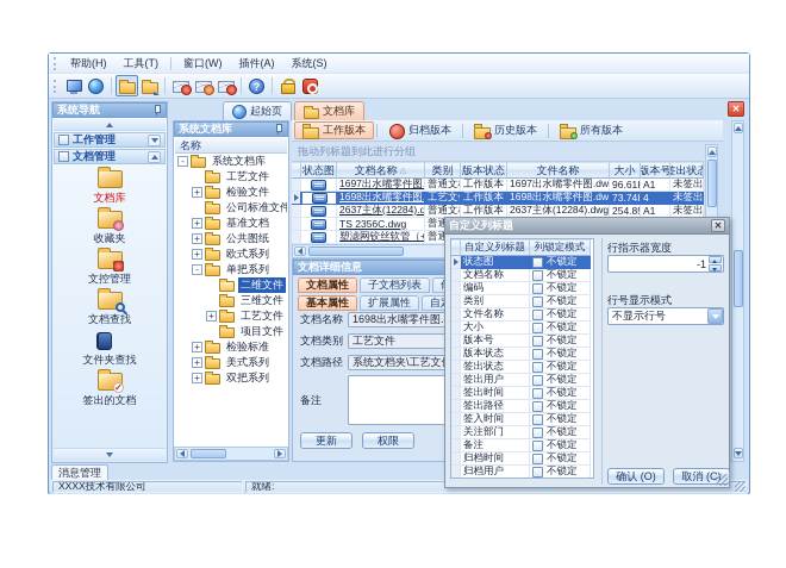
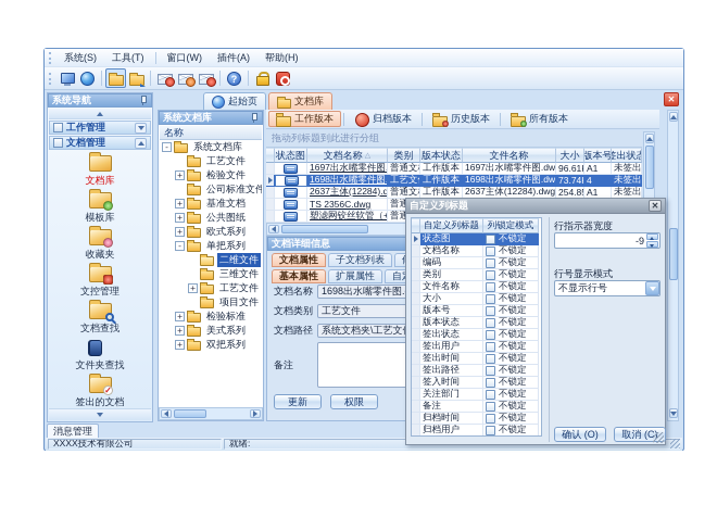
- 帮助(H)
+ 系统(S)
  工具(T)
  窗口(W)
  插件(A)
- 系统(S)
+ 帮助(H)
  起始页
  文档库
  ✕
  系统导航
  工作管理
  文档管理
  文档库
+ 模板库
  收藏夹
  文控管理
  文档查找
  文件夹查找
  ✓
  签出的文档
  系统文档库
  名称
  -
  系统文档库
  工艺文件
  +
  检验文件
  公司标准文件
  +
  基准文档
  +
  公共图纸
  +
  欧式系列
  -
  单把系列
  二维文件
  三维文件
  +
  工艺文件
  项目文件
  +
  检验标准
  +
  美式系列
  +
  双把系列
  工作版本
  归档版本
  历史版本
  所有版本
  拖动列标题到此进行分组
  状态图
  文档名称
  类别
  版本状态
  文件名称
  大小
  版本号
  签出状
  1697出水嘴零件图.
  普通文
  工作版本
  1697出水嘴零件图.dw
  96.61
  A1
  未签出
  1698出水嘴零件图
  工艺文
  工作版本
  1698出水嘴零件图.dw
  73.74
  4
  未签出
  2637主体(12284).d
  普通文
  工作版本
  2637主体(12284).dwg
  254.85
  A1
  未签出
  TS 2356C.dwg
  塑滤网铰丝软管（+
  文档详细信息
  文档属性
  子文档列表
  基本属性
  扩展属性
  文档名称
  1698出水嘴零件图.
  文档类别
  工艺文件
  文档路径
  系统文档夹\工艺文
  备注
  更新
  权限
  消息管理
  XXXX技术有限公司
  就绪:
  自定义列标题
  ✕
  自定义列标题
  列锁定模式
  状态图
  不锁定
  文档名称
  不锁定
  编码
  不锁定
  类别
  不锁定
  文件名称
  不锁定
  大小
  不锁定
  版本号
  不锁定
  版本状态
  不锁定
  签出状态
  不锁定
  签出用户
  不锁定
  签出时间
  不锁定
  签出路径
  不锁定
  签入时间
  不锁定
  关注部门
  不锁定
  备注
  不锁定
  归档时间
  不锁定
  归档用户
  不锁定
  行指示器宽度
- -1
+ -9
  行号显示模式
  不显示行号
  确认 (O)
  取消 (C
